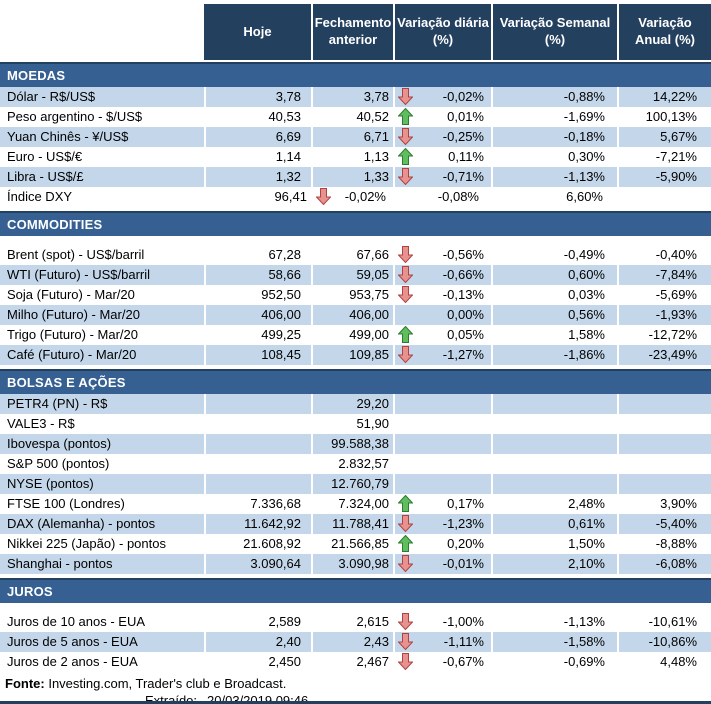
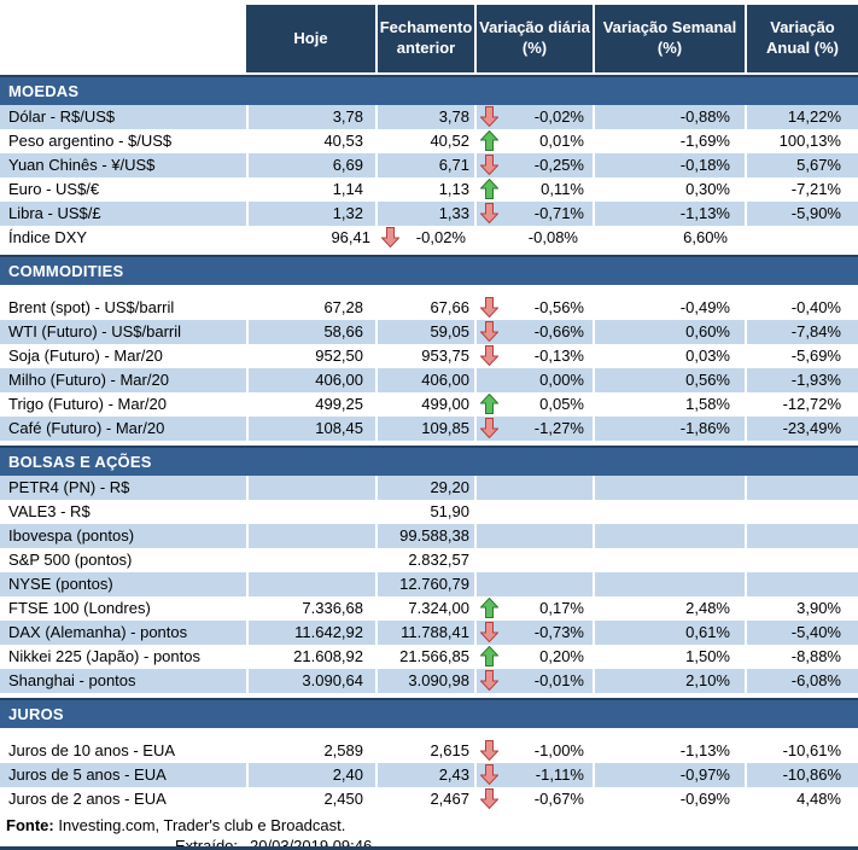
  Hoje
  Fechamento
  anterior
  Variação diária
  (%)
  Variação Semanal
  (%)
  Variação
  Anual (%)
  MOEDAS
  Dólar - R$/US$
  3,78
  3,78
  -0,02%
  -0,88%
  14,22%
  Peso argentino - $/US$
  40,53
  40,52
  0,01%
  -1,69%
  100,13%
  Yuan Chinês - ¥/US$
  6,69
  6,71
  -0,25%
  -0,18%
  5,67%
  Euro - US$/€
  1,14
  1,13
  0,11%
  0,30%
  -7,21%
  Libra - US$/£
  1,32
  1,33
  -0,71%
  -1,13%
  -5,90%
  Índice DXY
  96,41
  -0,02%
  -0,08%
  6,60%
  COMMODITIES
  Brent (spot) - US$/barril
  67,28
  67,66
  -0,56%
  -0,49%
  -0,40%
  WTI (Futuro) - US$/barril
  58,66
  59,05
  -0,66%
  0,60%
  -7,84%
  Soja (Futuro) - Mar/20
  952,50
  953,75
  -0,13%
  0,03%
  -5,69%
  Milho (Futuro) - Mar/20
  406,00
  406,00
  0,00%
  0,56%
  -1,93%
  Trigo (Futuro) - Mar/20
  499,25
  499,00
  0,05%
  1,58%
  -12,72%
  Café (Futuro) - Mar/20
  108,45
  109,85
  -1,27%
  -1,86%
  -23,49%
  BOLSAS E AÇÕES
  PETR4 (PN) - R$
  29,20
  VALE3 - R$
  51,90
  Ibovespa (pontos)
  99.588,38
  S&P 500 (pontos)
  2.832,57
  NYSE (pontos)
  12.760,79
  FTSE 100 (Londres)
  7.336,68
  7.324,00
  0,17%
  2,48%
  3,90%
  DAX (Alemanha) - pontos
  11.642,92
  11.788,41
- -1,23%
+ -0,73%
  0,61%
  -5,40%
  Nikkei 225 (Japão) - pontos
  21.608,92
  21.566,85
  0,20%
  1,50%
  -8,88%
  Shanghai - pontos
  3.090,64
  3.090,98
  -0,01%
  2,10%
  -6,08%
  JUROS
  Juros de 10 anos - EUA
  2,589
  2,615
  -1,00%
  -1,13%
  -10,61%
  Juros de 5 anos - EUA
  2,40
  2,43
  -1,11%
- -1,58%
+ -0,97%
  -10,86%
  Juros de 2 anos - EUA
  2,450
  2,467
  -0,67%
  -0,69%
  4,48%
  Fonte: Investing.com, Trader's club e Broadcast.
